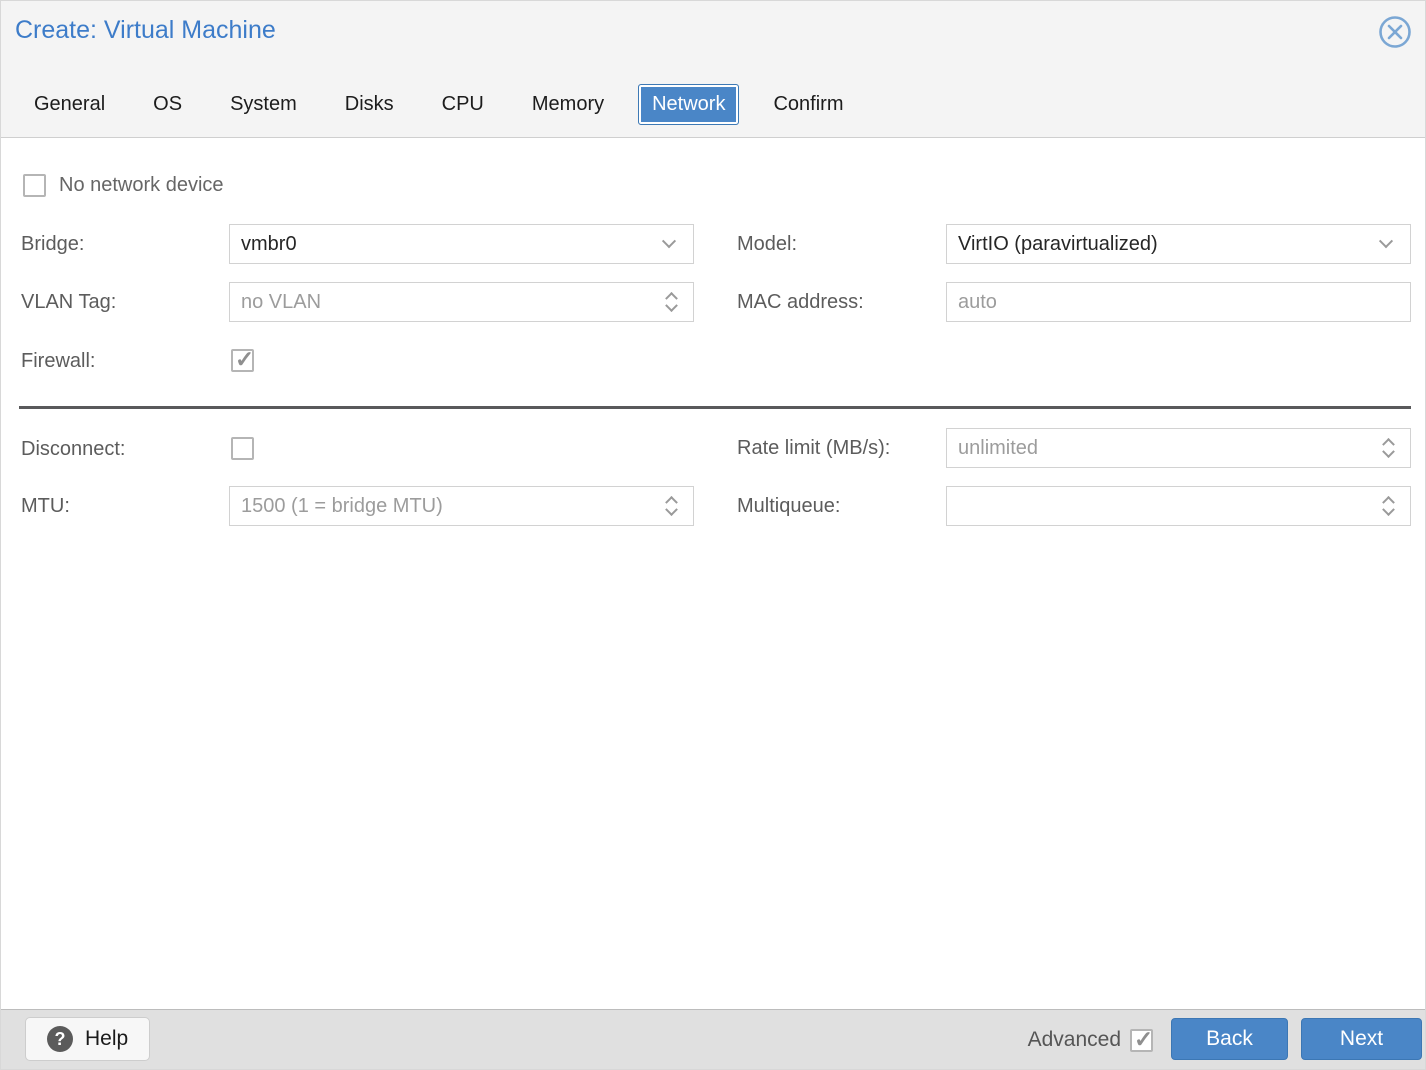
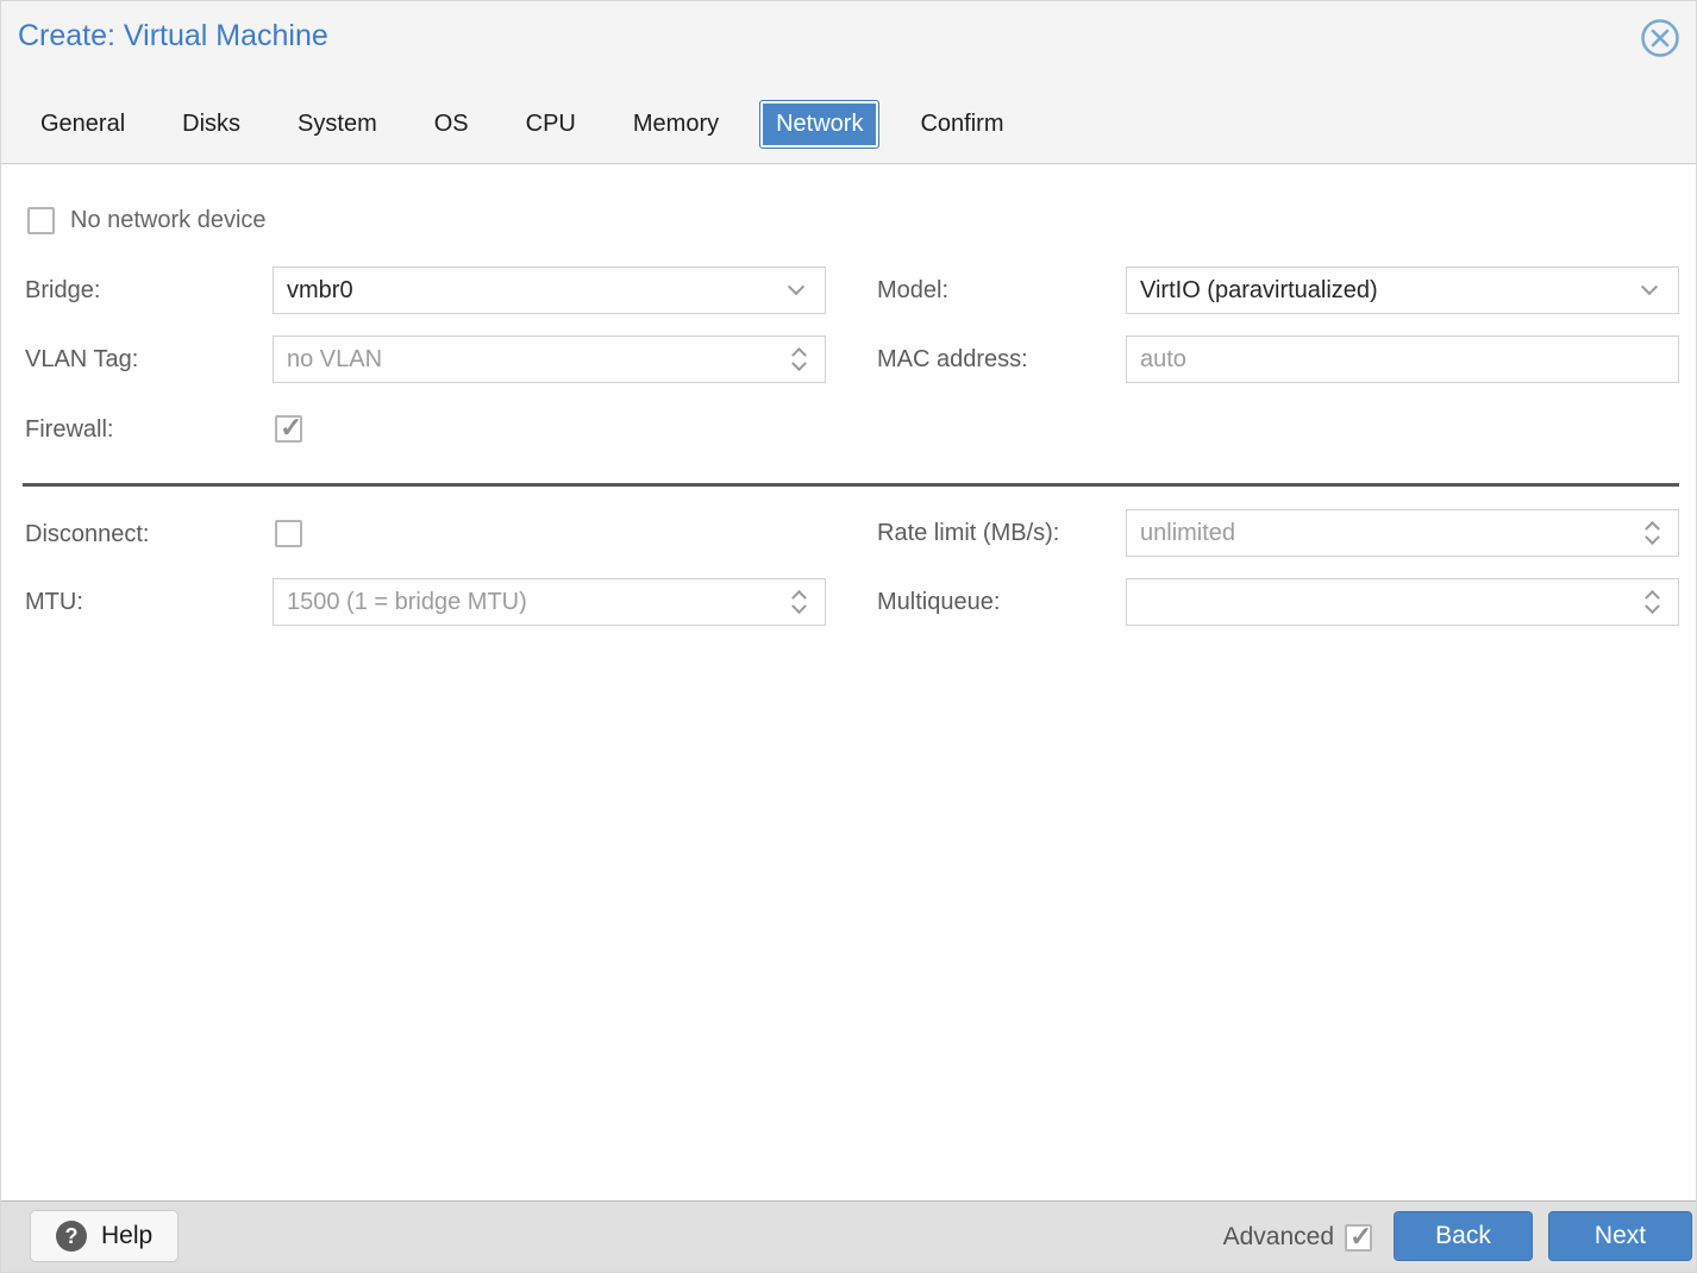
  Create: Virtual Machine
  General
- OS
+ Disks
  System
- Disks
+ OS
  CPU
  Memory
  Network
  Confirm
  No network device
  Bridge:
  vmbr0
  Model:
  VirtIO (paravirtualized)
  VLAN Tag:
  no VLAN
  MAC address:
  auto
  Firewall:
  Disconnect:
  Rate limit (MB/s):
  unlimited
  MTU:
  1500 (1 = bridge MTU)
  Multiqueue:
  ?
  Help
  Advanced
  Back
  Next
